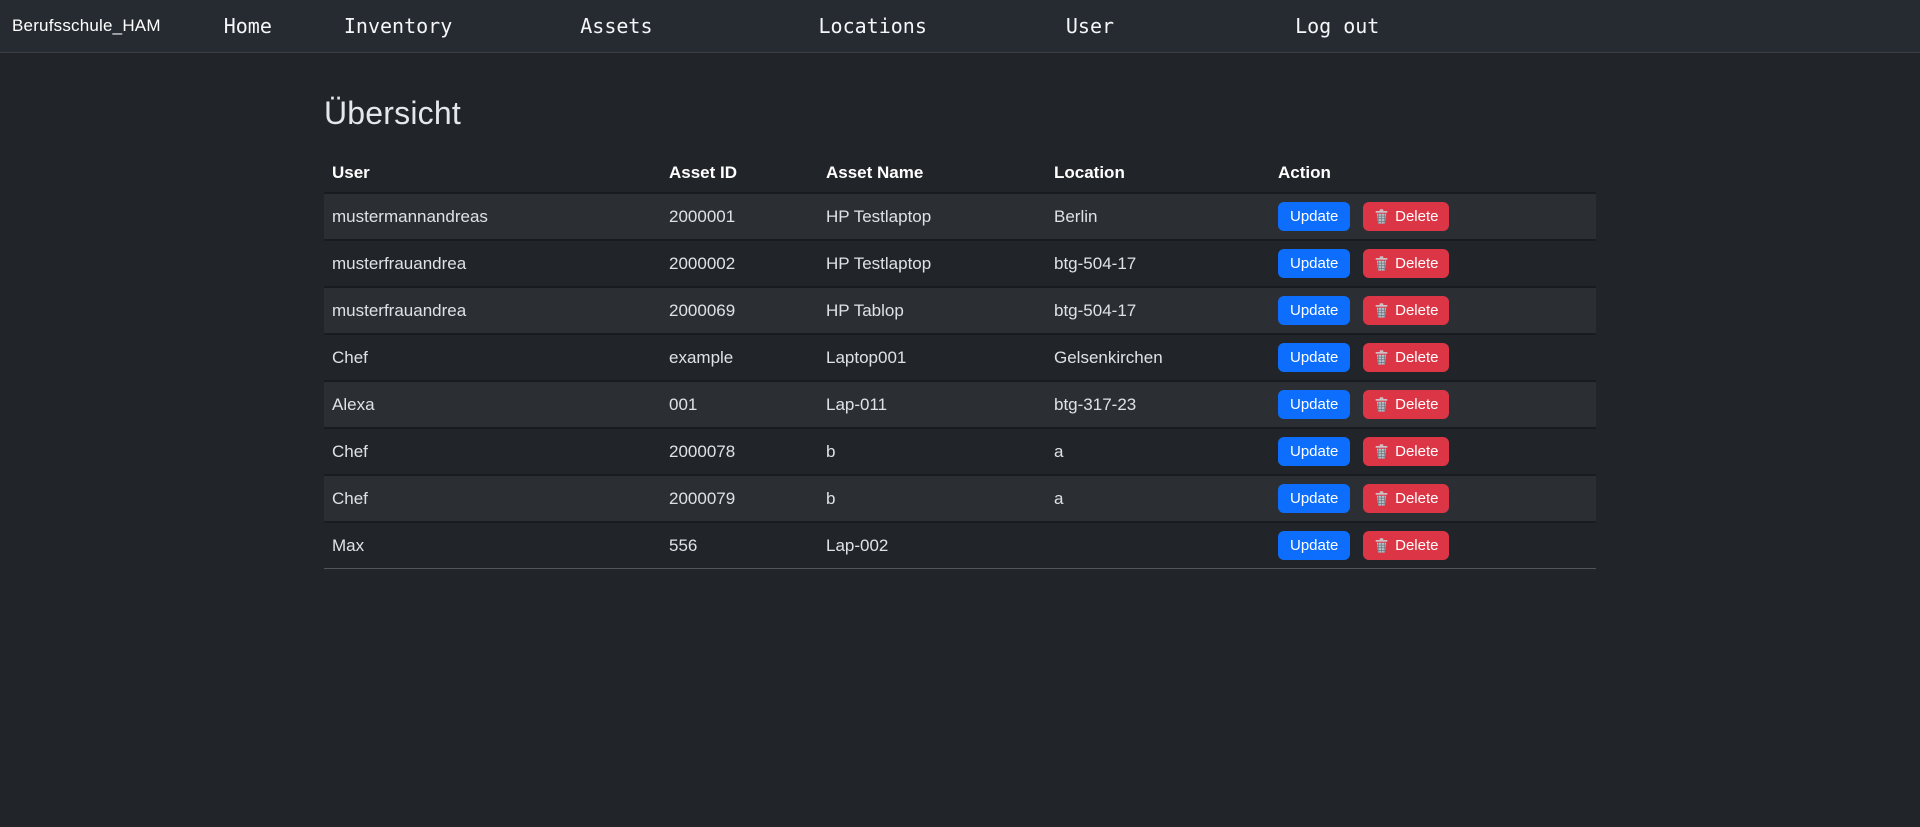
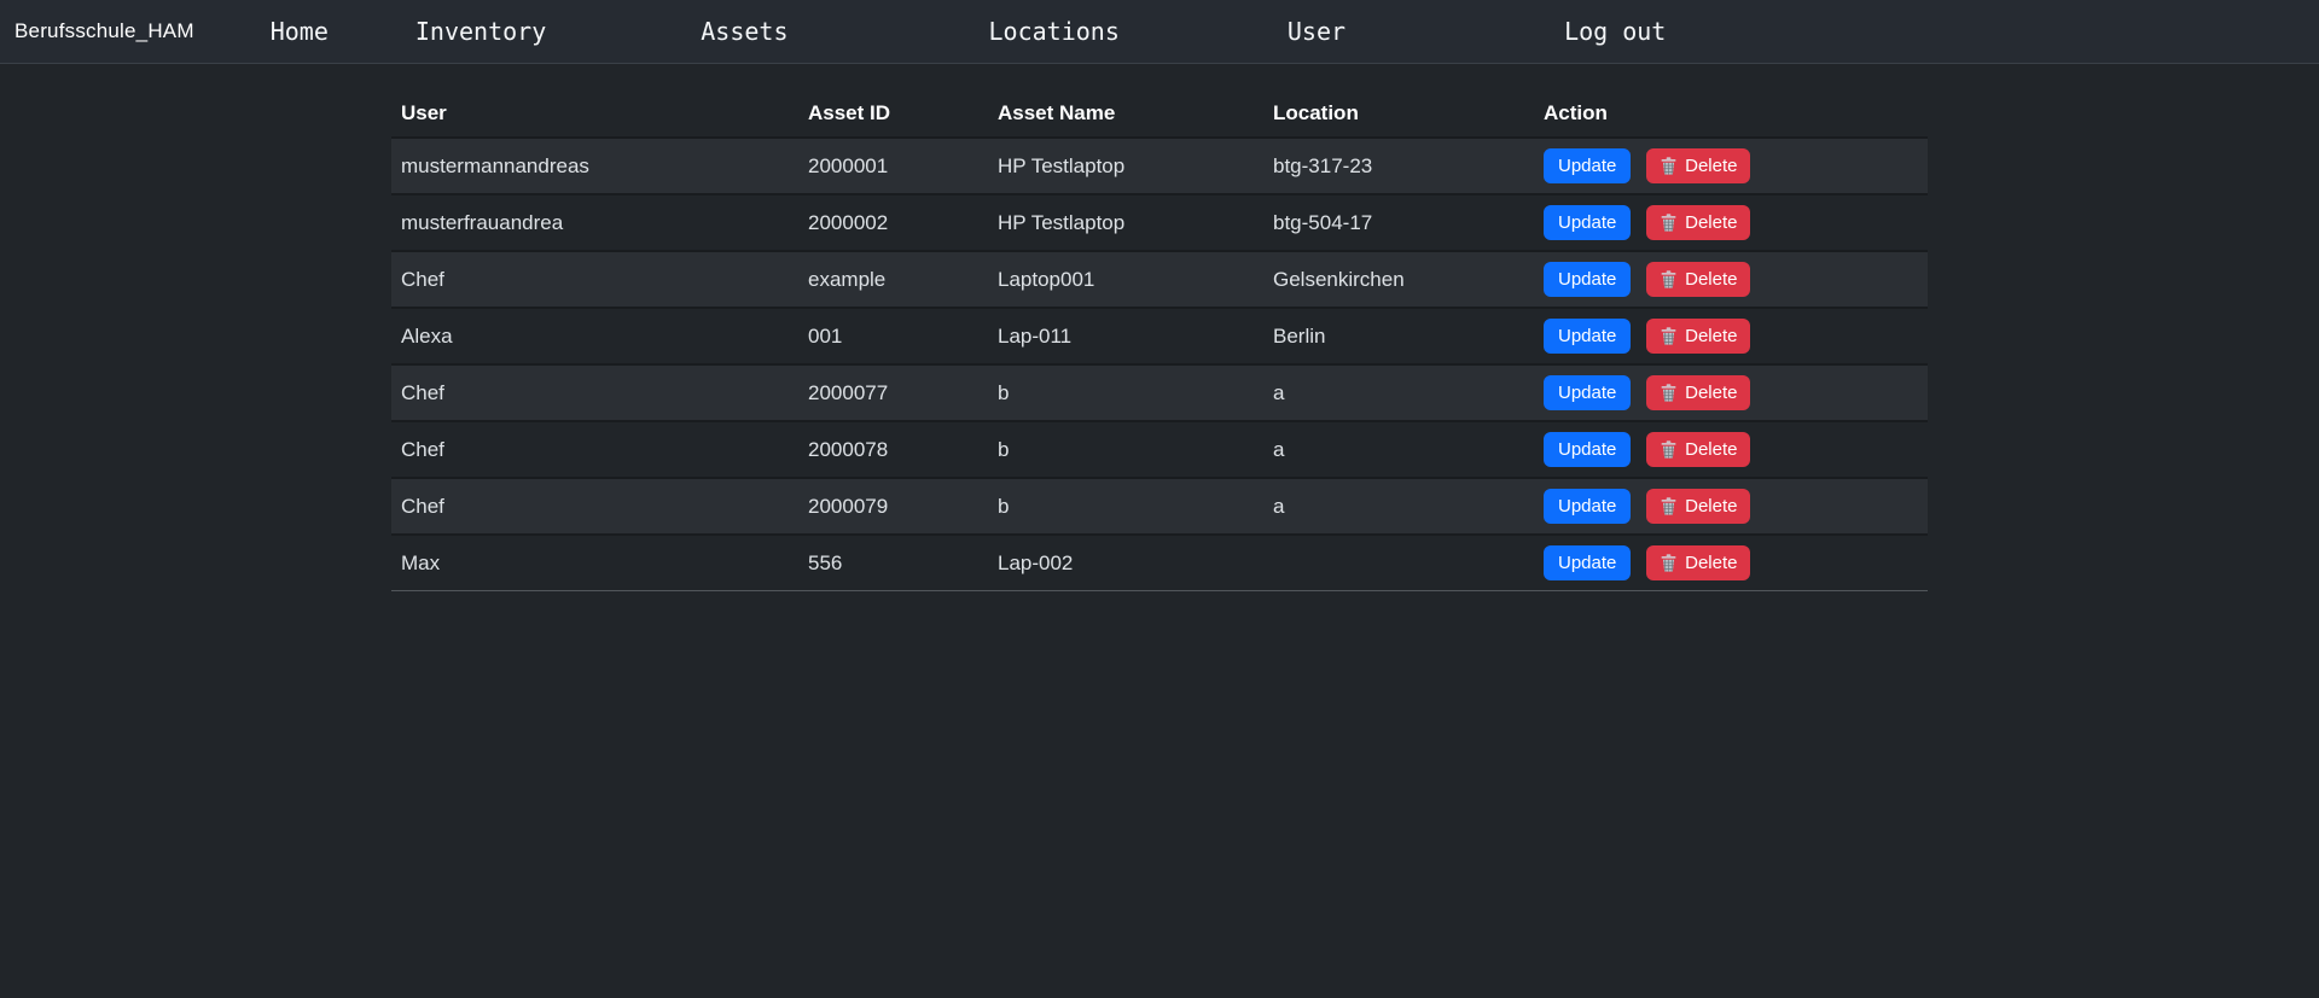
  Berufsschule_HAM
  Home
  Inventory
  Assets
  Locations
  User
  Log out
- Übersicht
  User	Asset ID	Asset Name	Location	Action
- mustermannandreas	2000001	HP Testlaptop	Berlin	Update Delete
+ mustermannandreas	2000001	HP Testlaptop	btg-317-23	Update Delete
  musterfrauandrea	2000002	HP Testlaptop	btg-504-17	Update Delete
- musterfrauandrea	2000069	HP Tablop	btg-504-17	Update Delete
  Chef	example	Laptop001	Gelsenkirchen	Update Delete
- Alexa	001	Lap-011	btg-317-23	Update Delete
+ Alexa	001	Lap-011	Berlin	Update Delete
+ Chef	2000077	b	a	Update Delete
  Chef	2000078	b	a	Update Delete
  Chef	2000079	b	a	Update Delete
  Max	556	Lap-002		Update Delete
